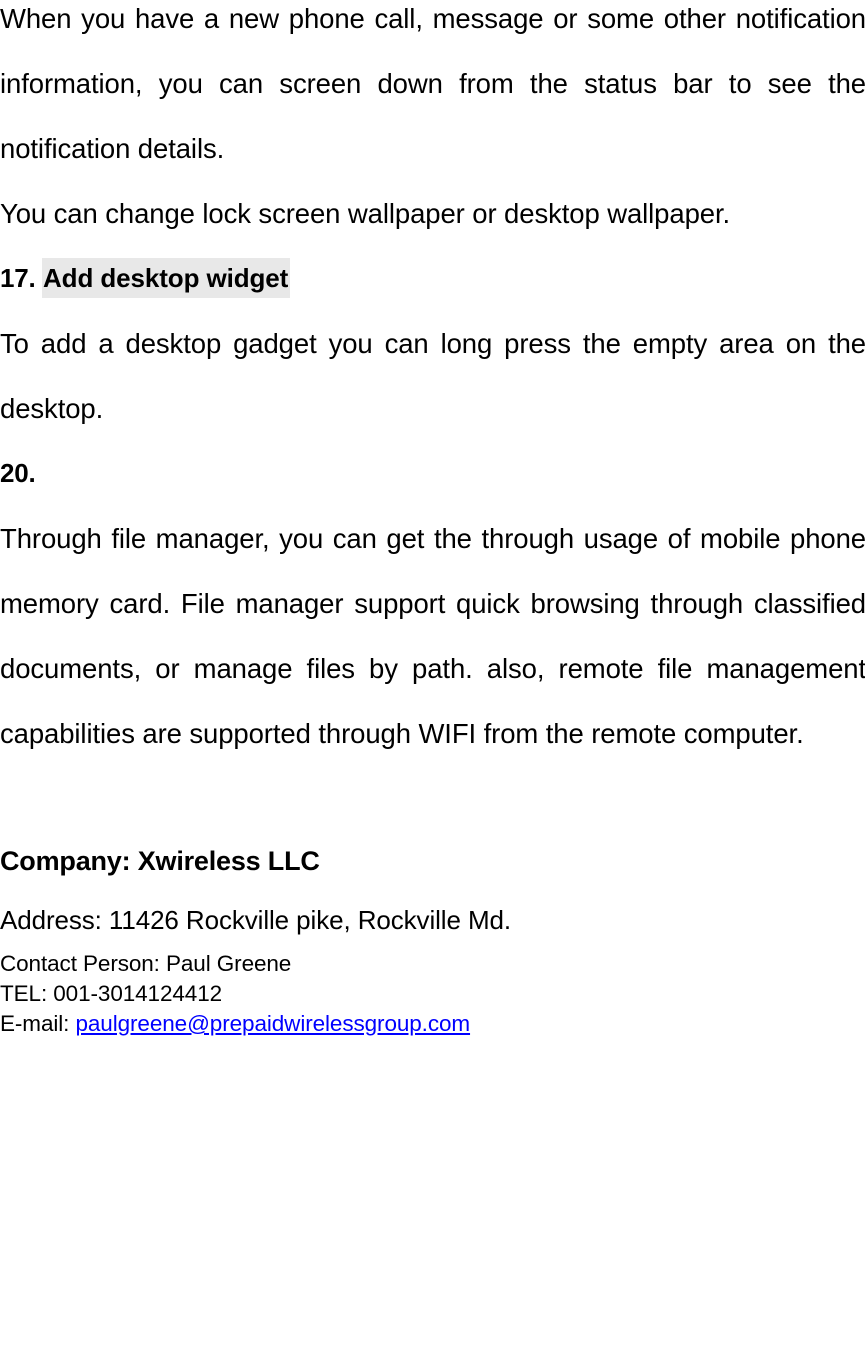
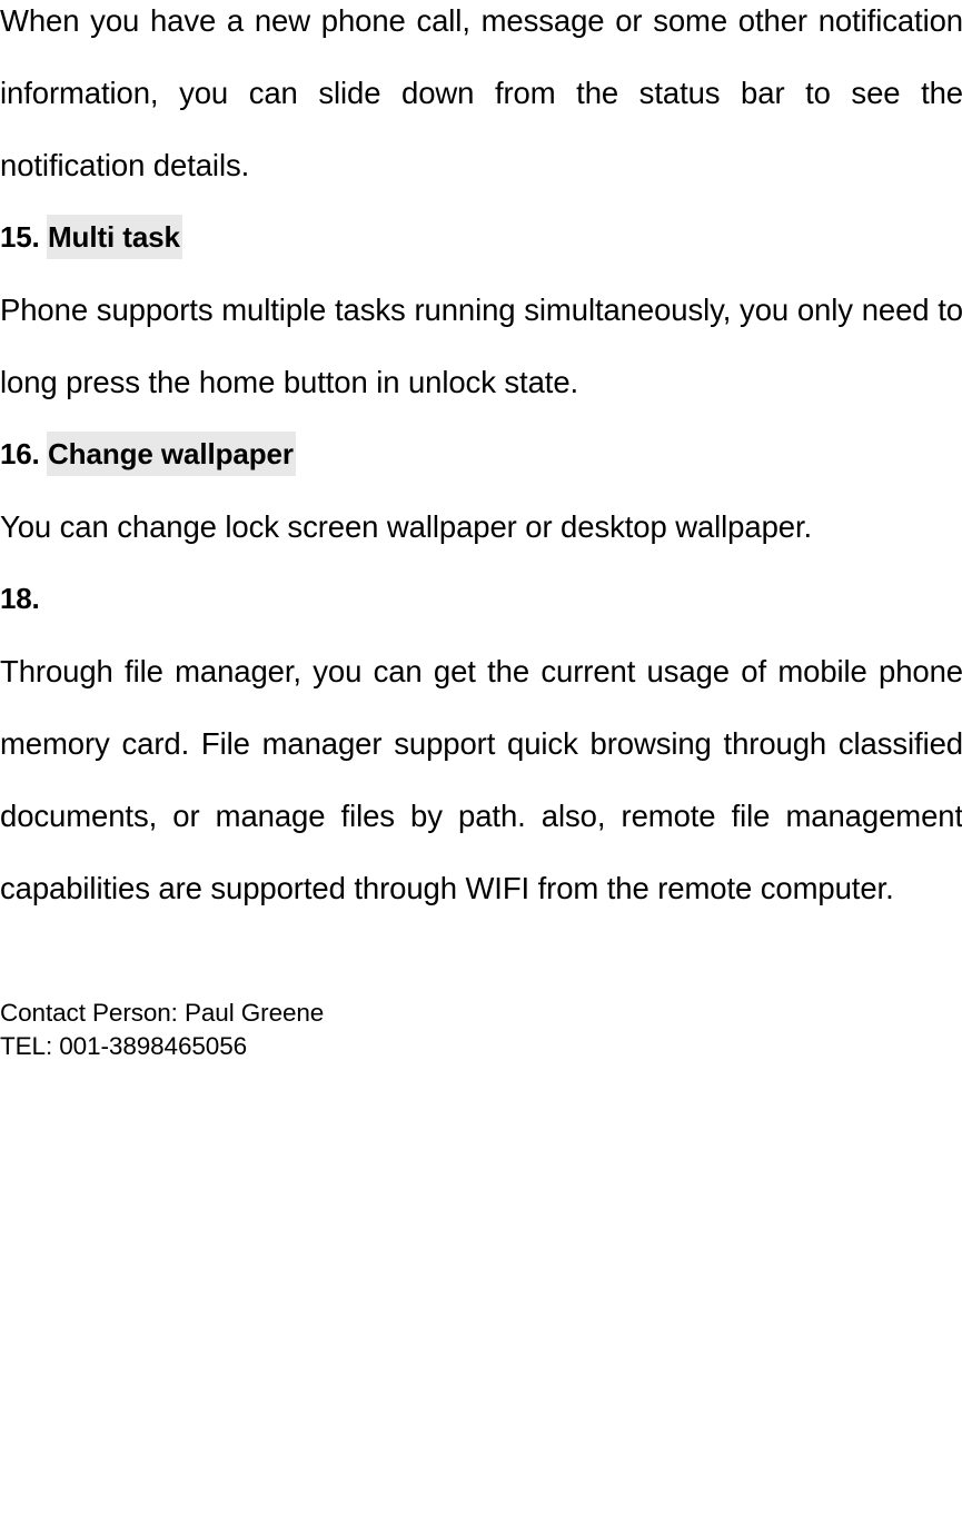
- When you have a new phone call, message or some other notification information, you can screen down from the status bar to see the notification details.
+ When you have a new phone call, message or some other notification information, you can slide down from the status bar to see the notification details.
+ 15.
+ Multi task
+ Phone supports multiple tasks running simultaneously, you only need to long press the home button in unlock state.
+ 16.
+ Change wallpaper
  You can change lock screen wallpaper or desktop wallpaper.
- 17.
- Add desktop widget
- To add a desktop gadget you can long press the empty area on the desktop.
- 20.
+ 18.
- Through file manager, you can get the through usage of mobile phone memory card. File manager support quick browsing through classified documents, or manage files by path. also, remote file management capabilities are supported through WIFI from the remote computer.
+ Through file manager, you can get the current usage of mobile phone memory card. File manager support quick browsing through classified documents, or manage files by path. also, remote file management capabilities are supported through WIFI from the remote computer.
- Company: Xwireless LLC
- Address: 11426 Rockville pike, Rockville Md.
  Contact Person: Paul Greene
- TEL: 001-3014124412
+ TEL: 001-3898465056
- E-mail: paulgreene@prepaidwirelessgroup.com
